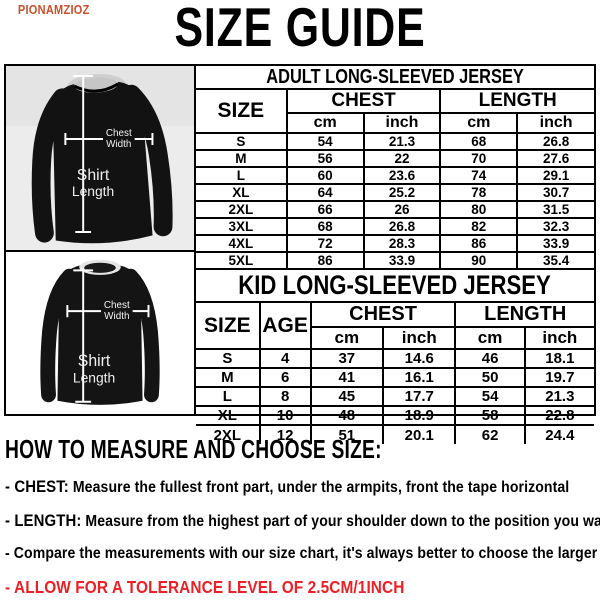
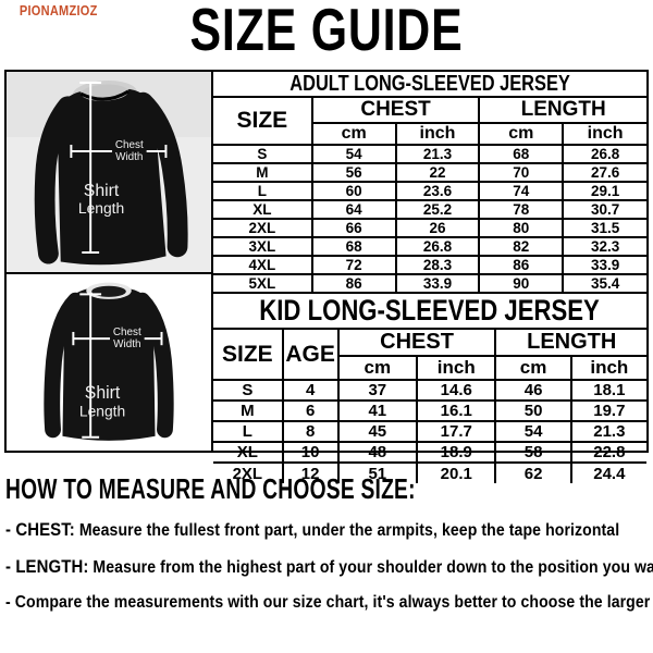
  PIONAMZIOZ
  SIZE GUIDE
  Chest
  Width
  Shirt
  Length
  Chest
  Width
  Shirt
  Length
  ADULT LONG-SLEEVED JERSEY
  SIZE	CHEST	LENGTH
  cm	inch	cm	inch
  S	54	21.3	68	26.8
  M	56	22	70	27.6
  L	60	23.6	74	29.1
  XL	64	25.2	78	30.7
  2XL	66	26	80	31.5
  3XL	68	26.8	82	32.3
  4XL	72	28.3	86	33.9
  5XL	86	33.9	90	35.4
  KID LONG-SLEEVED JERSEY
  SIZE	AGE	CHEST	LENGTH
  cm	inch	cm	inch
  S	4	37	14.6	46	18.1
  M	6	41	16.1	50	19.7
  L	8	45	17.7	54	21.3
  XL	10	48	18.9	58	22.8
  2XL	12	51	20.1	62	24.4
  HOW TO MEASURE AND CHOOSE SIZE:
- - CHEST: Measure the fullest front part, under the armpits, front the tape horizontal
+ - CHEST: Measure the fullest front part, under the armpits, keep the tape horizontal
  - LENGTH: Measure from the highest part of your shoulder down to the position you wa
  - Compare the measurements with our size chart, it's always better to choose the larger
- - ALLOW FOR A TOLERANCE LEVEL OF 2.5CM/1INCH
